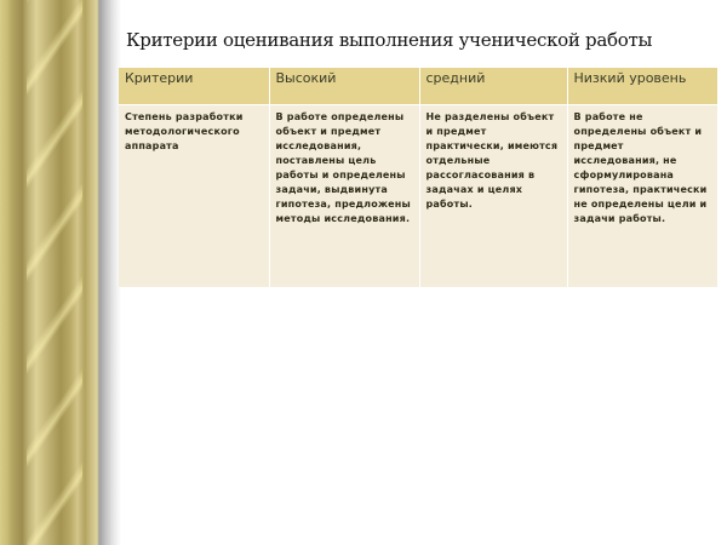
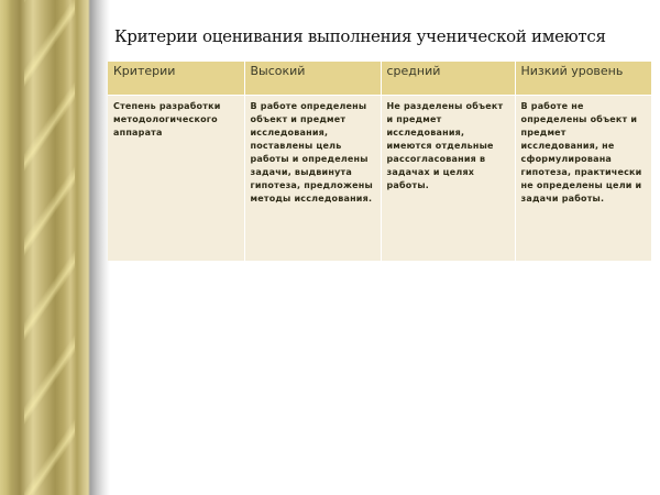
- Критерии оценивания выполнения ученической работы
+ Критерии оценивания выполнения ученической имеются
  Критерии	Высокий	средний	Низкий уровень
- Степень разработки методологического аппарата	В работе определены объект и предмет исследования, поставлены цель работы и определены задачи, выдвинута гипотеза, предложены методы исследования.	Не разделены объект и предмет практически, имеются отдельные рассогласования в задачах и целях работы.	В работе не определены объект и предмет исследования, не сформулирована гипотеза, практически не определены цели и задачи работы.
+ Степень разработки методологического аппарата	В работе определены объект и предмет исследования, поставлены цель работы и определены задачи, выдвинута гипотеза, предложены методы исследования.	Не разделены объект и предмет исследования, имеются отдельные рассогласования в задачах и целях работы.	В работе не определены объект и предмет исследования, не сформулирована гипотеза, практически не определены цели и задачи работы.
